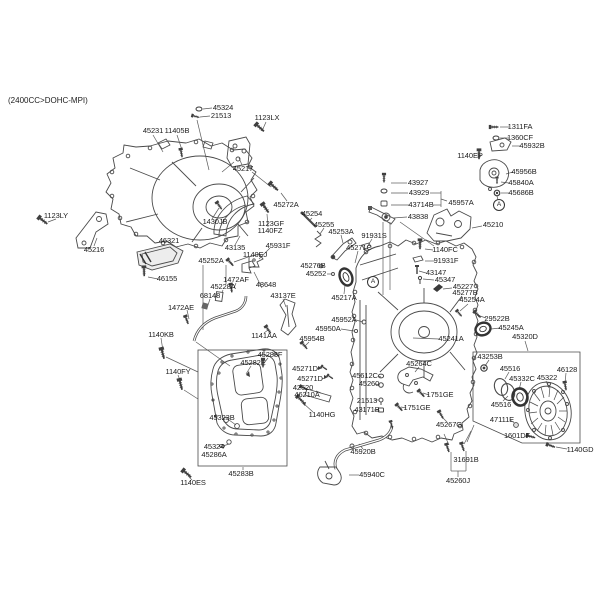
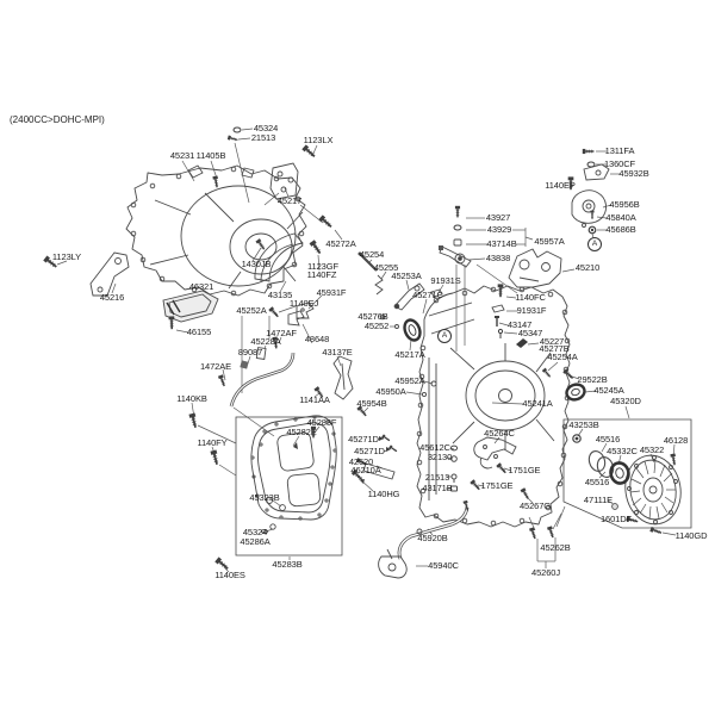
  (2400CC>DOHC-MPI)
  45324
  21513
  1123LX
  45231
  11405B
  45217
  45272A
  1123LY
  45216
  1430JB
  1123GF
  1140FZ
  43135
  46321
  46155
  45931F
  1140EJ
  45252A
  1472AF
  45228A
- 68148
+ 89087
  1472AE
  48648
  43137E
  1141AA
  1140KB
  1140FY
  45283F
  45282E
  45323B
  45324
  45286A
  45283B
  1140ES
  45254
  45255
  45253A
  91931S
  45271C
  43927
  43929
  43714B
  45957A
  43838
  45210
  1311FA
  1360CF
  45932B
  1140EP
  45956B
  45840A
  45686B
  1140FC
  91931F
  43147
  45347
  45227
  45277B
  45254A
  45276B
  45252
  45217A
  29522B
  45245A
  45320D
  45952A
  45950A
  45954B
  45241A
  45264C
  45612C
- 45260
+ 32130
  21513
  43171B
  1751GE
  1751GE
  45267G
  45271D
  45271D
  42620
  46210A
  1140HG
  45920B
  45940C
- 31691B
+ 45262B
  45260J
  43253B
  45516
  45332C
  45322
  46128
  45516
  47111E
  1601DF
  1140GD
